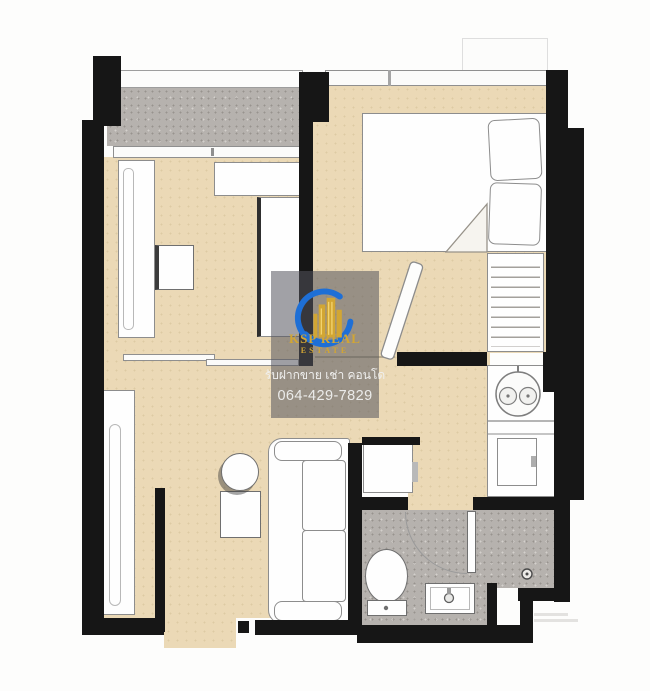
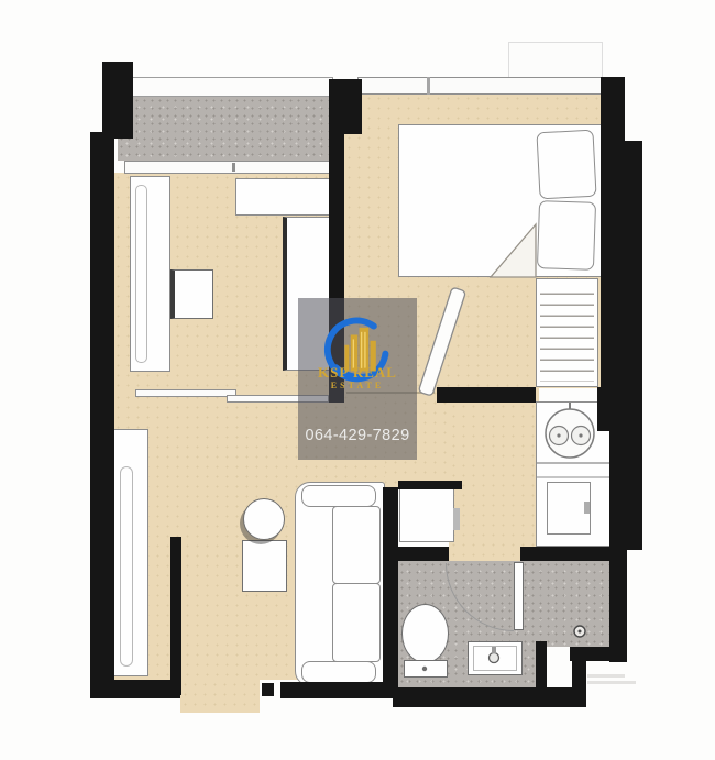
  KSP REAL
  ESTATE
- รับฝากขาย เช่า คอนโด
  064-429-7829
